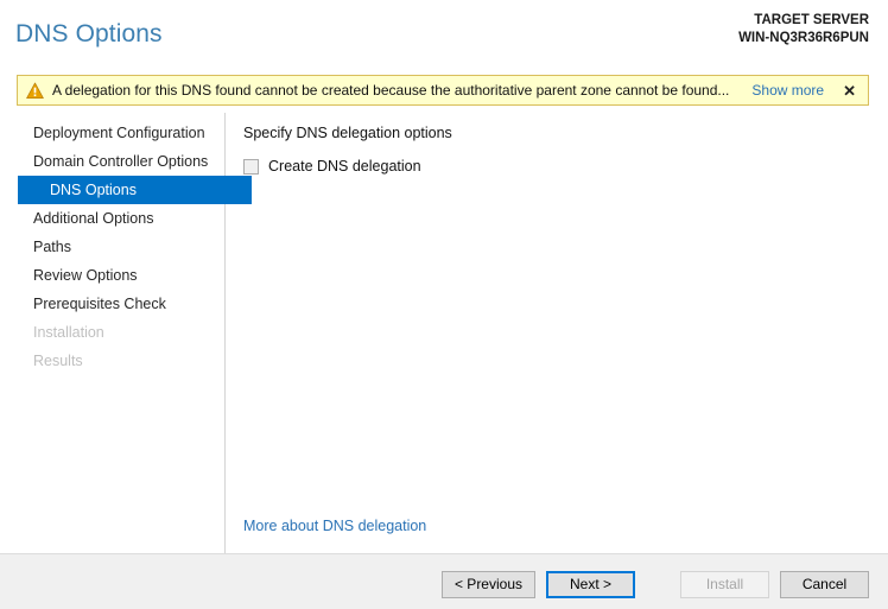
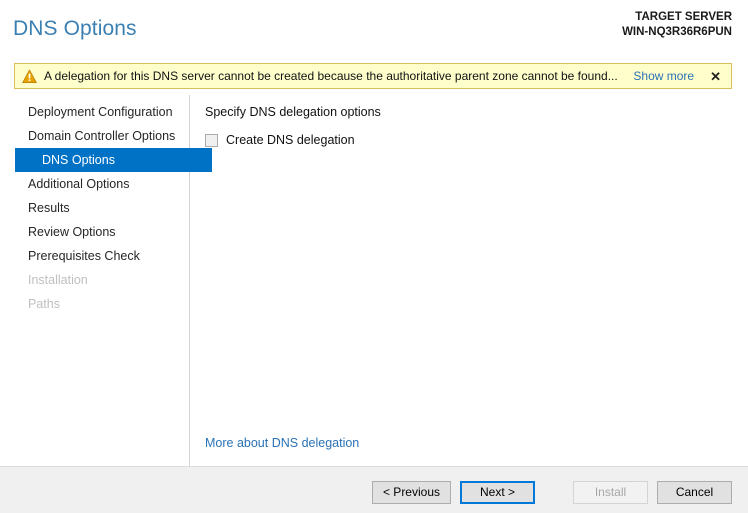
  DNS Options
  TARGET SERVER
  WIN-NQ3R36R6PUN
- A delegation for this DNS found cannot be created because the authoritative parent zone cannot be found...
+ A delegation for this DNS server cannot be created because the authoritative parent zone cannot be found...
  Show more
  ✕
  Deployment Configuration
  Domain Controller Options
  DNS Options
  Additional Options
- Paths
+ Results
  Review Options
  Prerequisites Check
  Installation
- Results
+ Paths
  Specify DNS delegation options
  Create DNS delegation
  More about DNS delegation
  < Previous
  Next >
  Install
  Cancel
